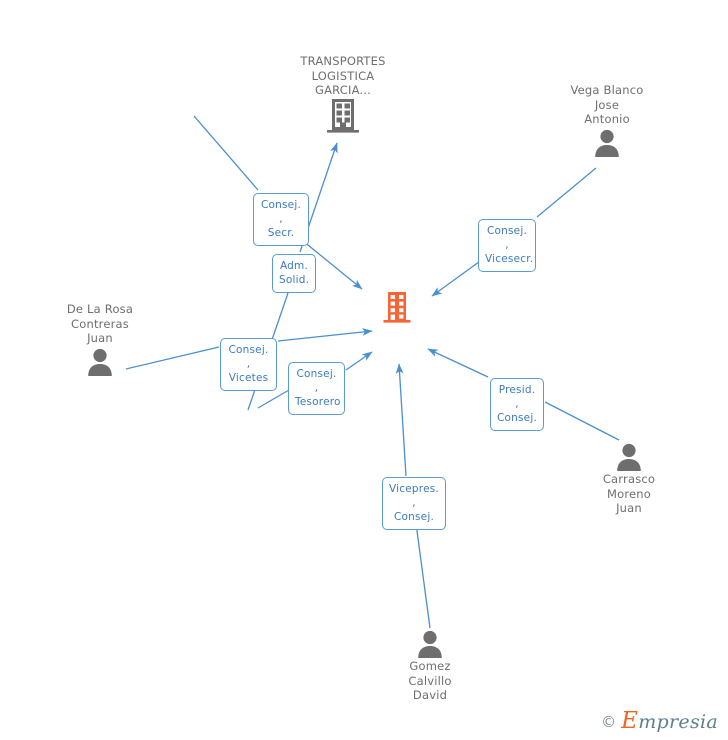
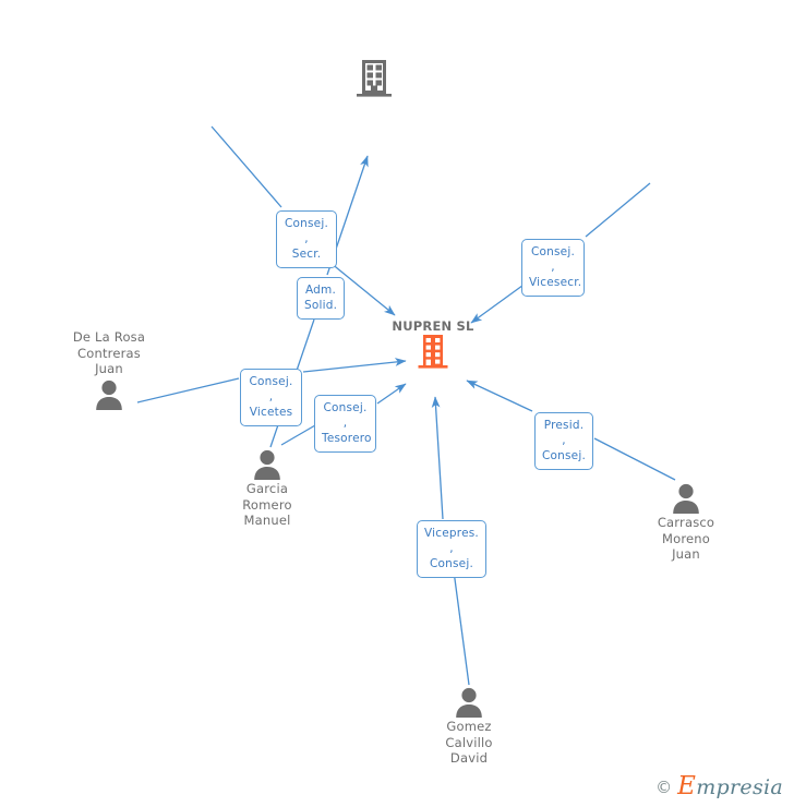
  Consej. ,
  Secr.
  Adm.
  Solid.
  Consej. ,
  Vicesecr.
  Consej. ,
  Vicetes
  Consej. ,
  Tesorero
  Presid. ,
  Consej.
  Vicepres. ,
  Consej.
- TRANSPORTES
- LOGISTICA
- GARCIA...
- Vega Blanco
- Jose
- Antonio
  De La Rosa
  Contreras
  Juan
+ NUPREN SL
+ Garcia
+ Romero
+ Manuel
  Carrasco
  Moreno
  Juan
  Gomez
  Calvillo
  David
  ©
  Empresia
